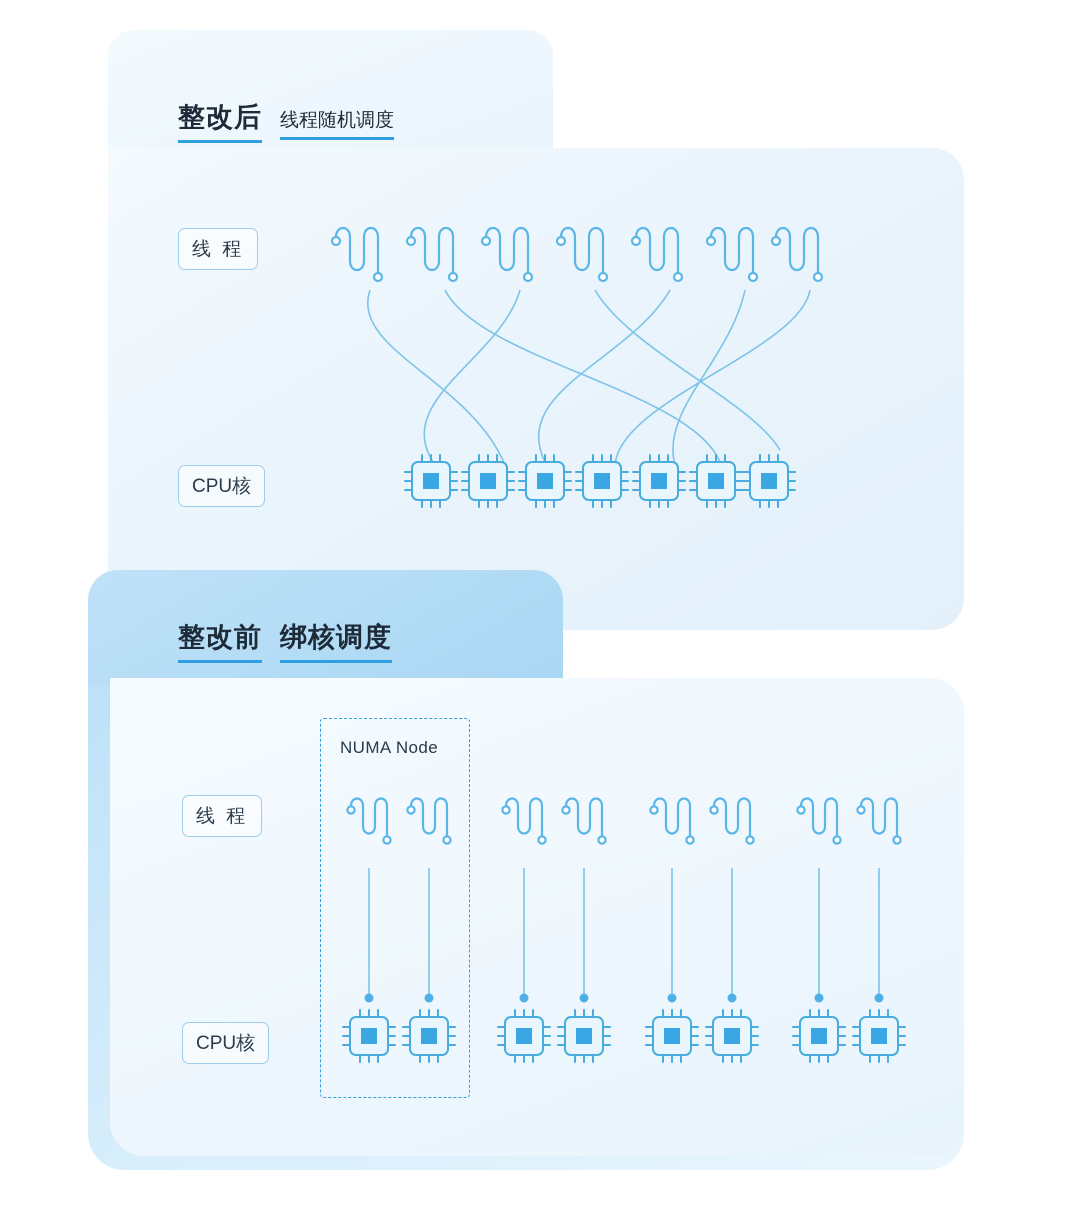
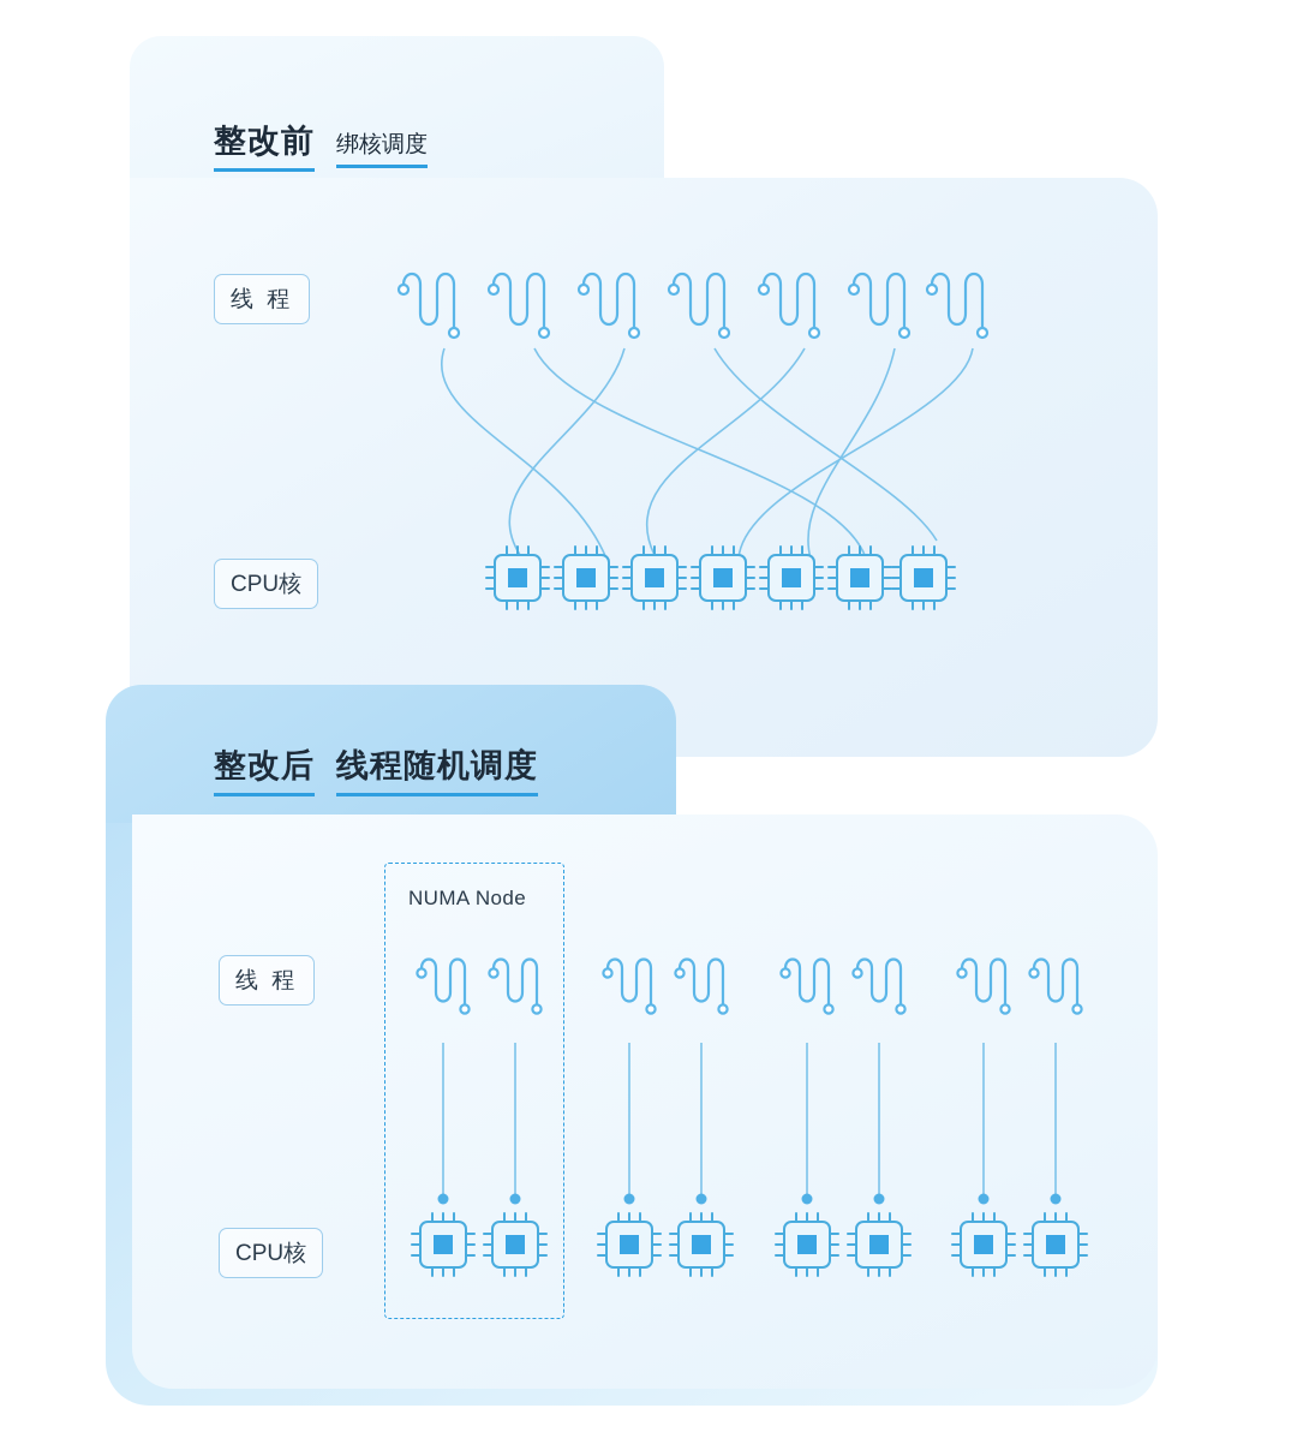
- 整改后
+ 整改前
- 线程随机调度
+ 绑核调度
  线 程
  CPU核
- 整改前
+ 整改后
- 绑核调度
+ 线程随机调度
  线 程
  CPU核
  NUMA Node
